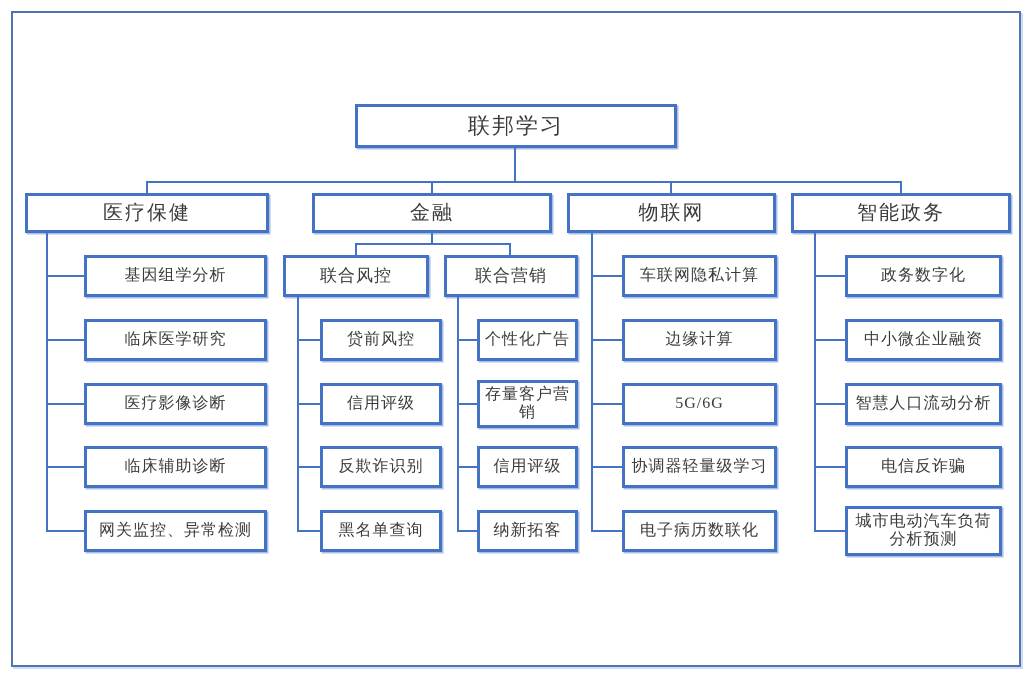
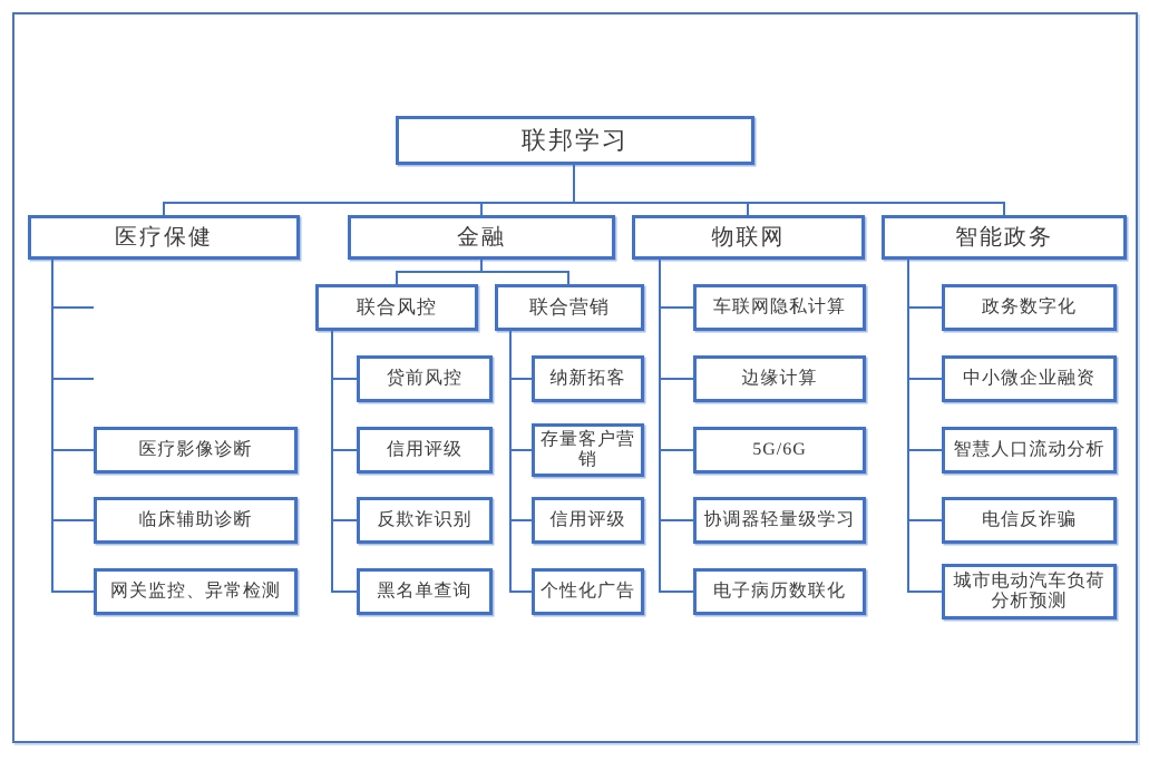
  联邦学习
  医疗保健
  金融
  物联网
  智能政务
- 基因组学分析
- 临床医学研究
  医疗影像诊断
  临床辅助诊断
  网关监控、异常检测
  联合风控
  联合营销
  贷前风控
  信用评级
  反欺诈识别
  黑名单查询
- 个性化广告
+ 纳新拓客
  存量客户营
  销
  信用评级
- 纳新拓客
+ 个性化广告
  车联网隐私计算
  边缘计算
  5G/6G
  协调器轻量级学习
  电子病历数联化
  政务数字化
  中小微企业融资
  智慧人口流动分析
  电信反诈骗
  城市电动汽车负荷
  分析预测
